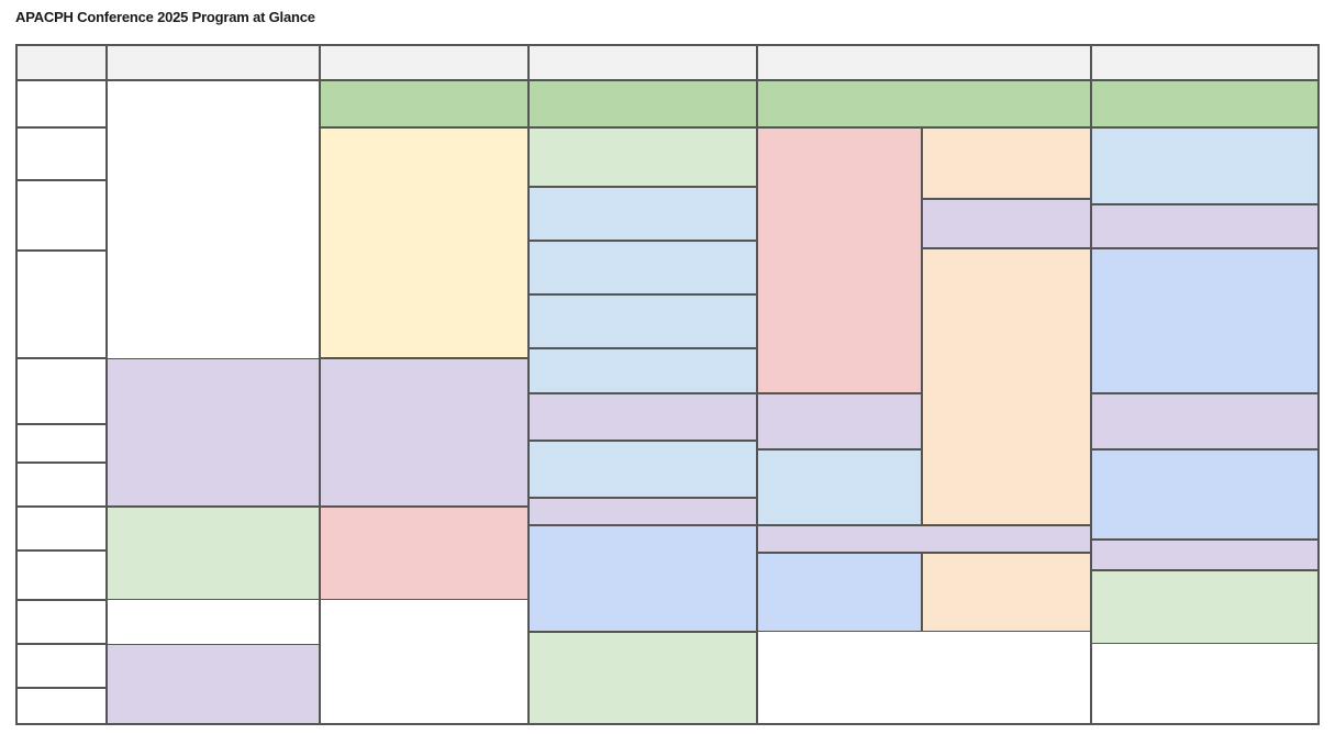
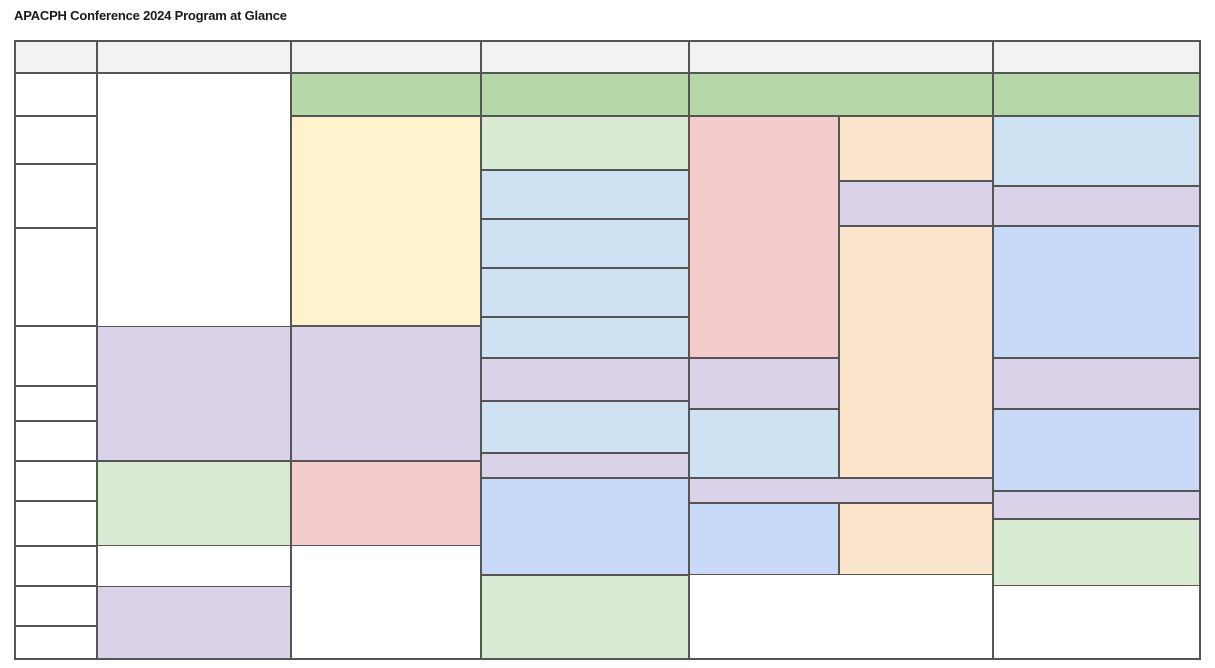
- APACPH Conference 2025 Program at Glance
+ APACPH Conference 2024 Program at Glance
